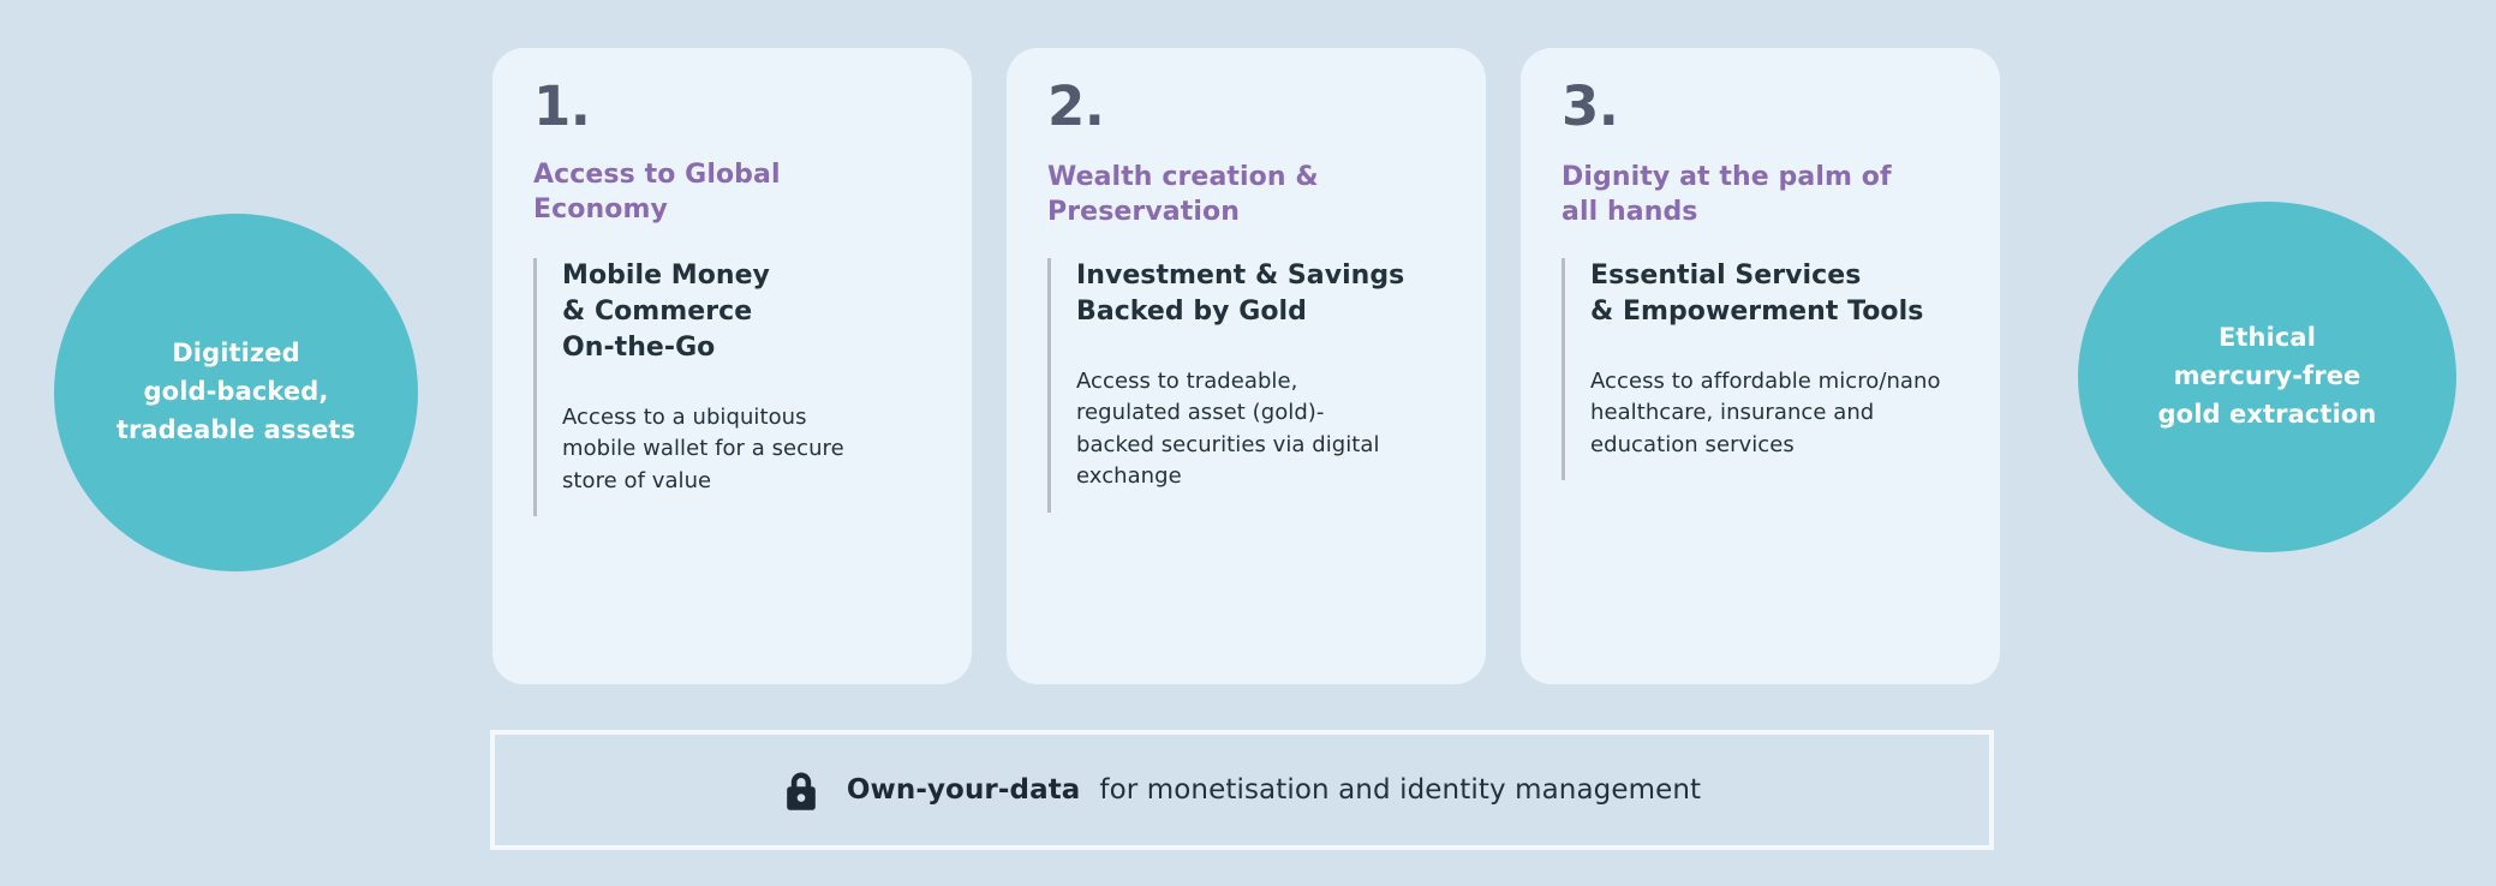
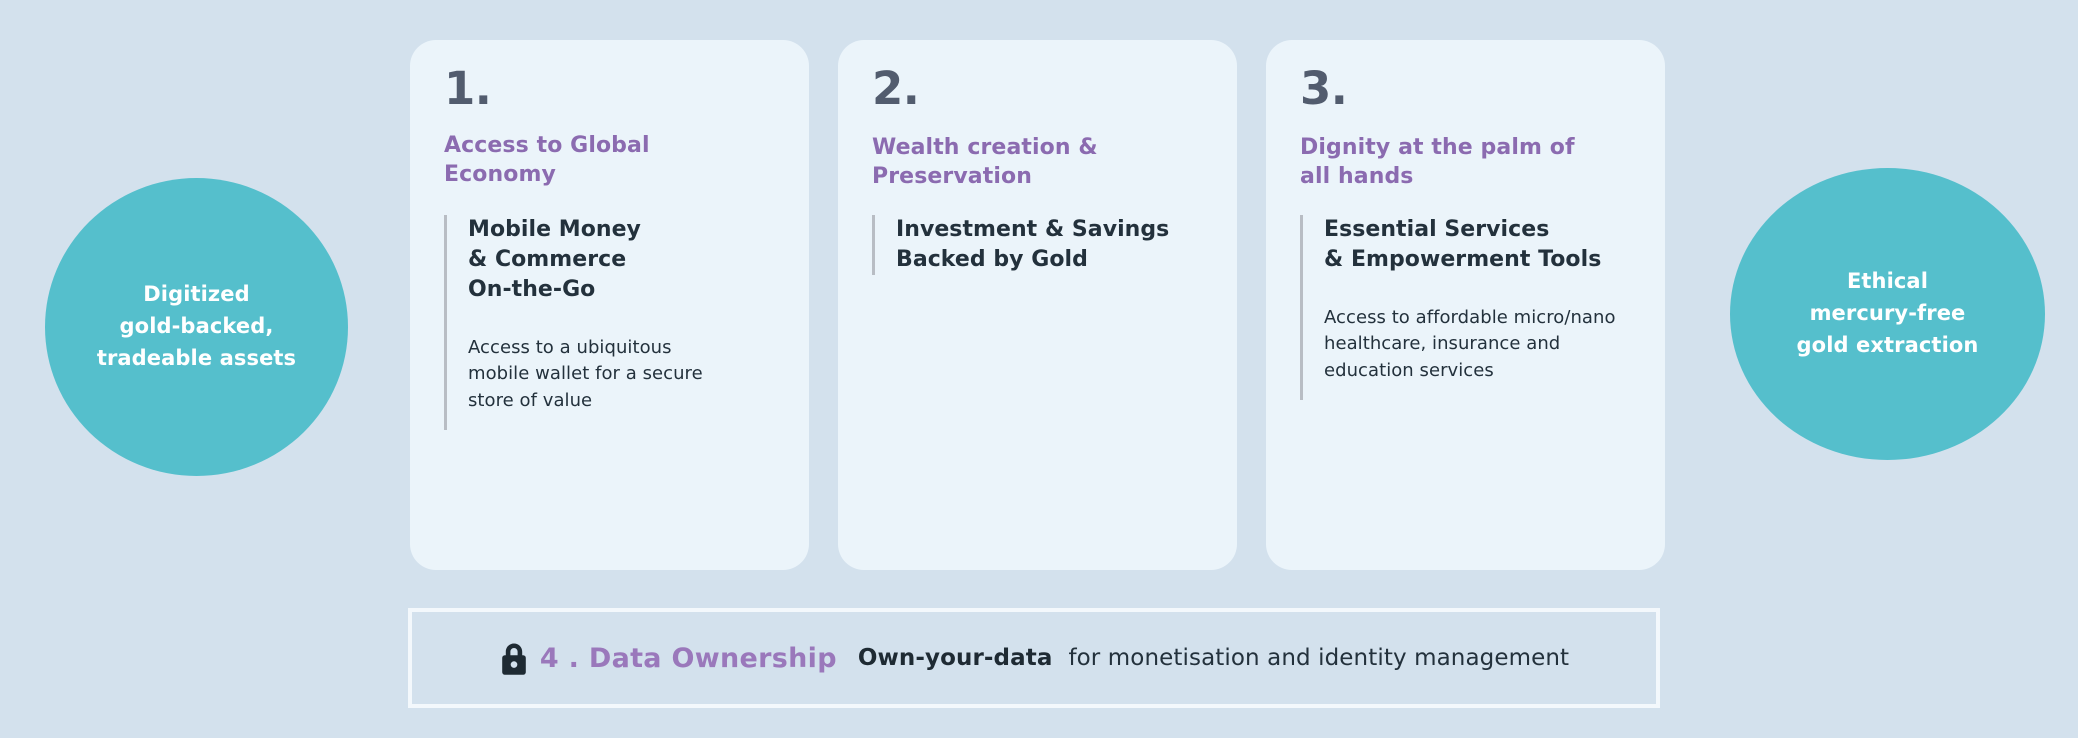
  Digitized
  gold-backed,
  tradeable assets
  1.
  Access to Global
  Economy
  Mobile Money
  & Commerce
  On-the-Go
  Access to a ubiquitous
  mobile wallet for a secure
  store of value
  2.
  Wealth creation &
  Preservation
  Investment & Savings
  Backed by Gold
- Access to tradeable,
- regulated asset (gold)-
- backed securities via digital
- exchange
  3.
  Dignity at the palm of
  all hands
  Essential Services
  & Empowerment Tools
  Access to affordable micro/nano
  healthcare, insurance and
  education services
  Ethical
  mercury-free
  gold extraction
+ 4 . Data Ownership
  Own-your-data
  for monetisation and identity management
